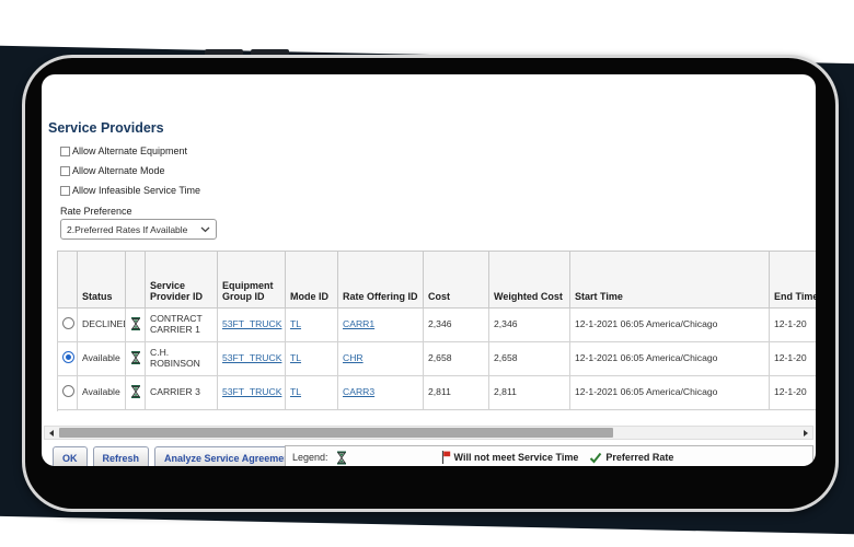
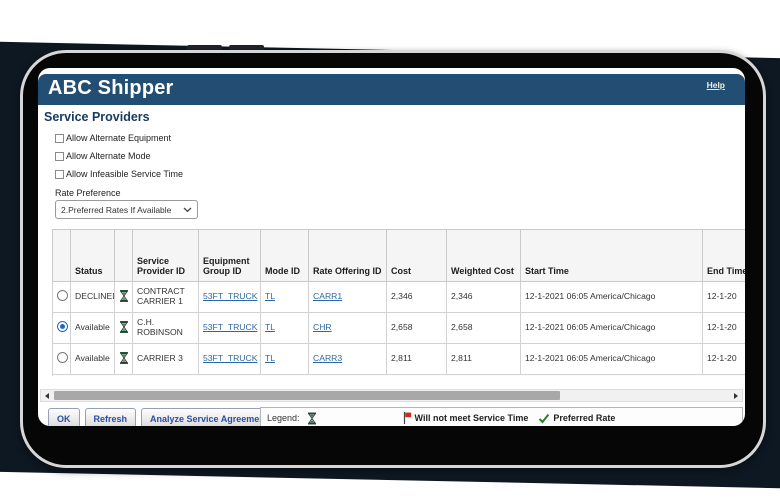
+ ABC Shipper
+ Help
  Service Providers
  Allow Alternate Equipment
  Allow Alternate Mode
  Allow Infeasible Service Time
  Rate Preference
  2.Preferred Rates If Available
  	Status		Service Provider ID	Equipment Group ID	Mode ID	Rate Offering ID	Cost	Weighted Cost	Start Time	End Time
  	DECLINE		CONTRACT CARRIER 1	53FT_TRUCK	TL	CARR1	2,346	2,346	12-1-2021 06:05 America/Chicago	12-1-20
  	Available		C.H. ROBINSON	53FT_TRUCK	TL	CHR	2,658	2,658	12-1-2021 06:05 America/Chicago	12-1-20
  	Available		CARRIER 3	53FT_TRUCK	TL	CARR3	2,811	2,811	12-1-2021 06:05 America/Chicago	12-1-20
  OK
  Refresh
  Analyze Service Agreeme
  Legend:
  Will not meet Service Time
  Preferred Rate
